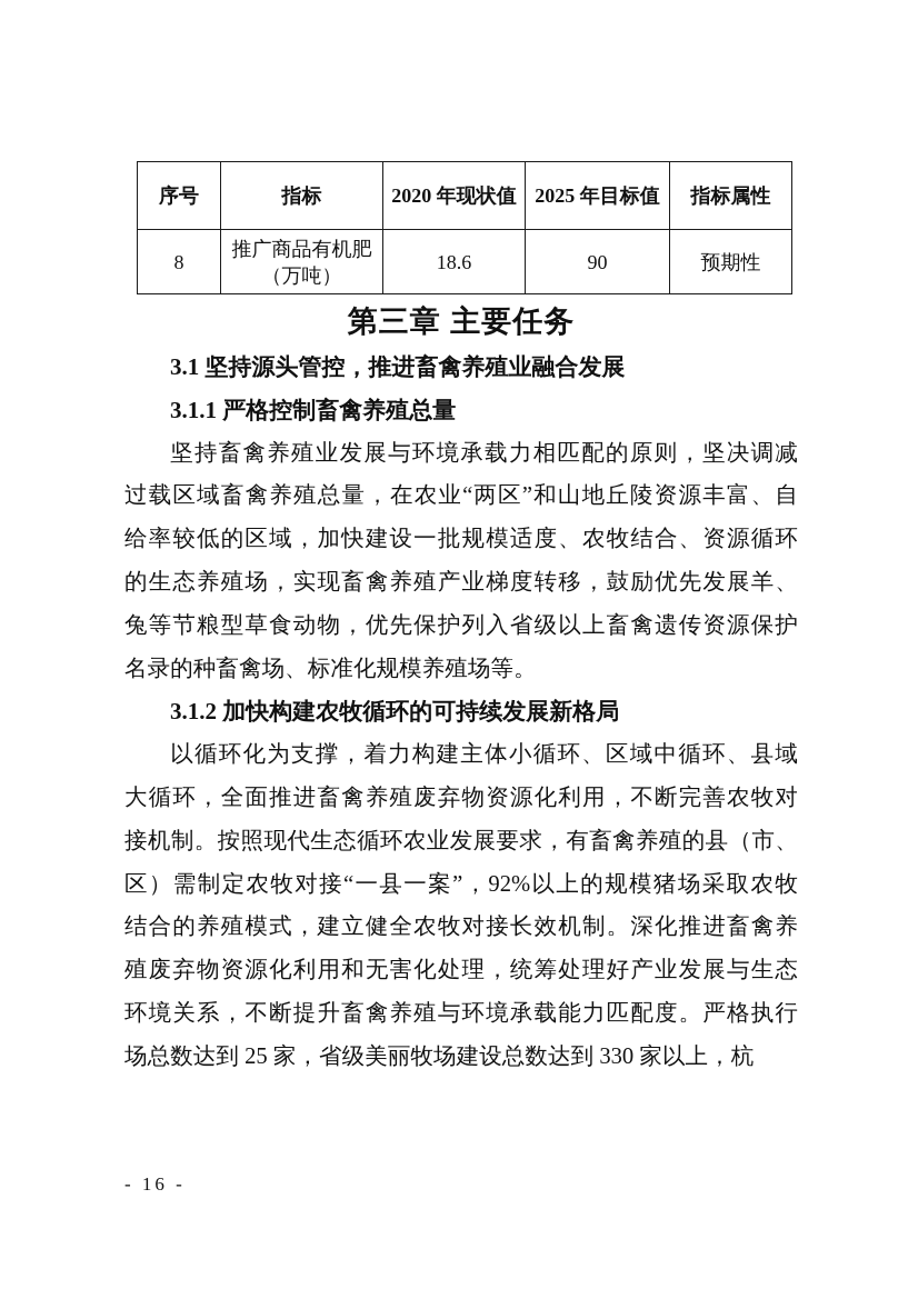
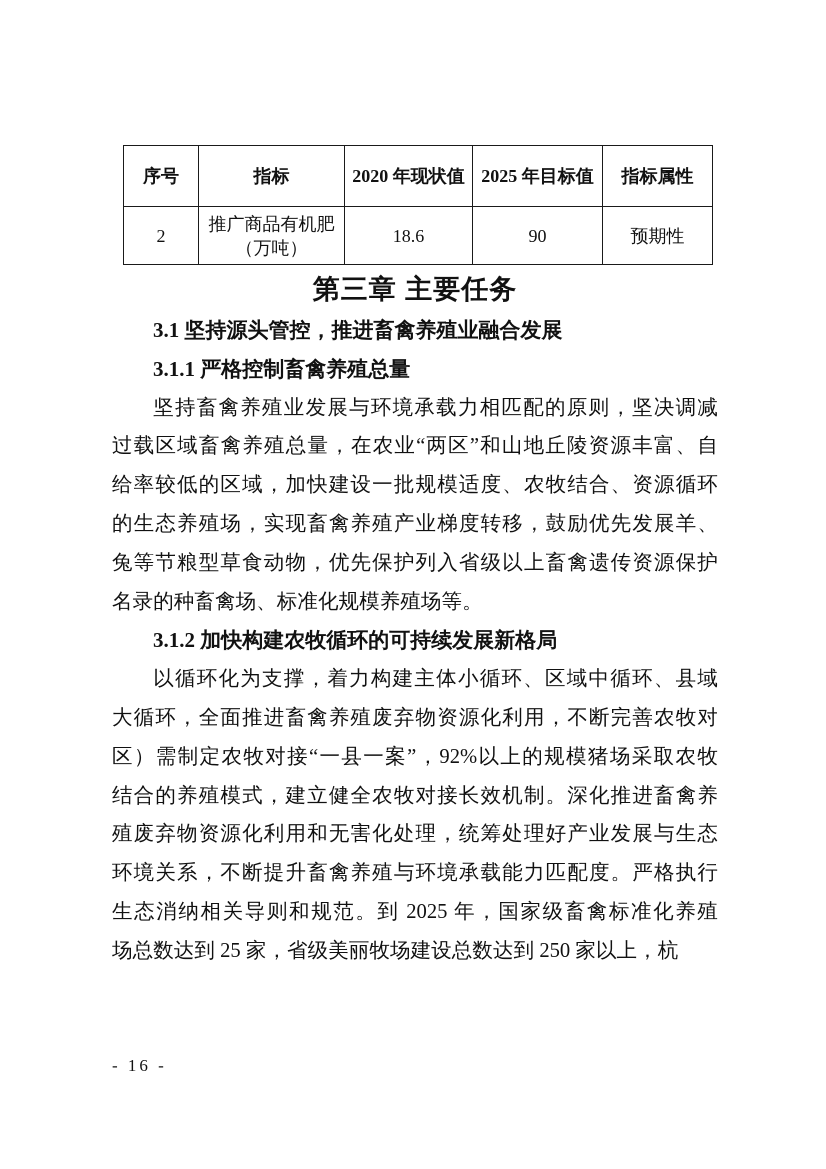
  序号	指标	2020 年现状值	2025 年目标值	指标属性
- 8	推广商品有机肥（万吨）	18.6	90	预期性
+ 2	推广商品有机肥（万吨）	18.6	90	预期性
  第三章 主要任务
  3.1 坚持源头管控，推进畜禽养殖业融合发展
  3.1.1 严格控制畜禽养殖总量
  坚持畜禽养殖业发展与环境承载力相匹配的原则，坚决调减
  过载区域畜禽养殖总量，在农业“两区”和山地丘陵资源丰富、自
  给率较低的区域，加快建设一批规模适度、农牧结合、资源循环
  的生态养殖场，实现畜禽养殖产业梯度转移，鼓励优先发展羊、
  兔等节粮型草食动物，优先保护列入省级以上畜禽遗传资源保护
  名录的种畜禽场、标准化规模养殖场等。
  3.1.2 加快构建农牧循环的可持续发展新格局
  以循环化为支撑，着力构建主体小循环、区域中循环、县域
  大循环，全面推进畜禽养殖废弃物资源化利用，不断完善农牧对
- 接机制。按照现代生态循环农业发展要求，有畜禽养殖的县（市、
  区）需制定农牧对接“一县一案”，92%以上的规模猪场采取农牧
  结合的养殖模式，建立健全农牧对接长效机制。深化推进畜禽养
  殖废弃物资源化利用和无害化处理，统筹处理好产业发展与生态
  环境关系，不断提升畜禽养殖与环境承载能力匹配度。严格执行
+ 生态消纳相关导则和规范。到 2025 年，国家级畜禽标准化养殖
- 场总数达到 25 家，省级美丽牧场建设总数达到 330 家以上，杭
+ 场总数达到 25 家，省级美丽牧场建设总数达到 250 家以上，杭
  - 16 -
